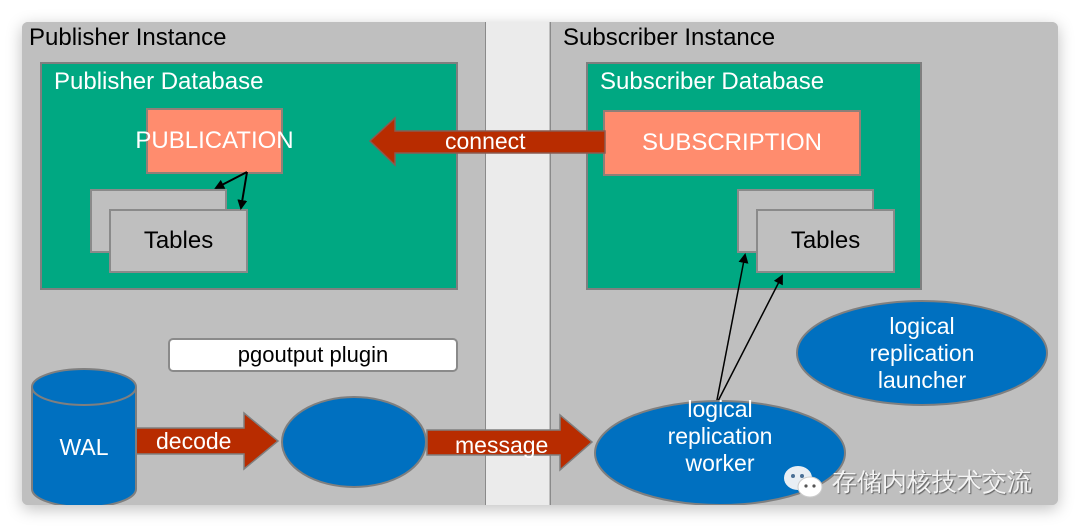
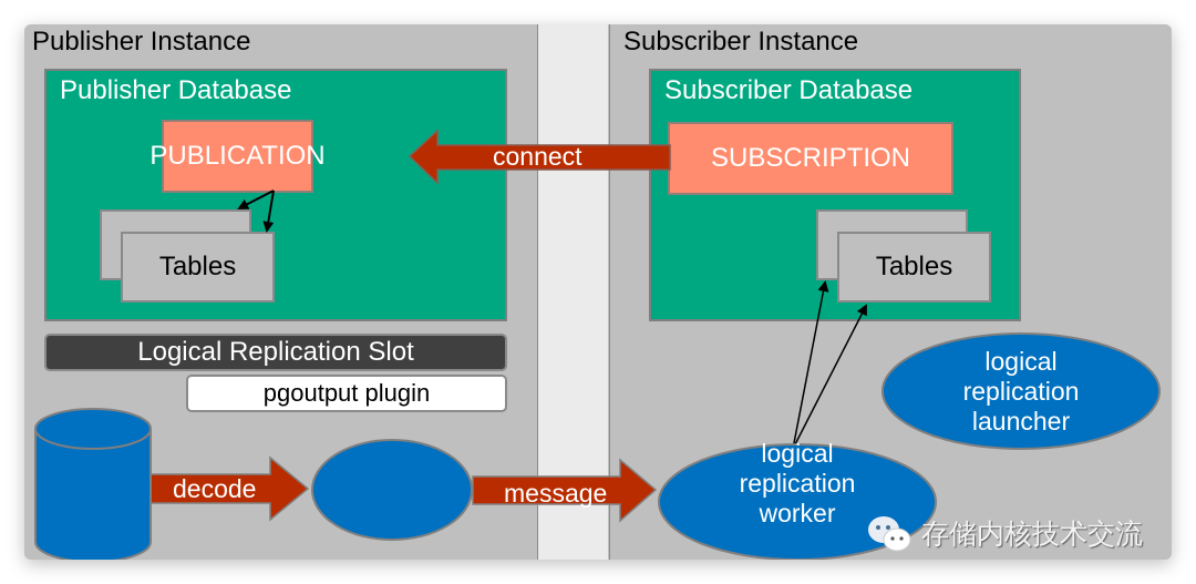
  Publisher Instance
  Publisher Database
  UBLICATIO
  Tables
+ Logical Replication Slot
  pgoutput plugin
  Subscriber Instance
  Subscriber Database
  SUBSCRIPTION
  Tables
  connect
  decode
  message
- WAL
  logical
  replication
  worker
  logical
  replication
  launcher
  存储内核技术交流
